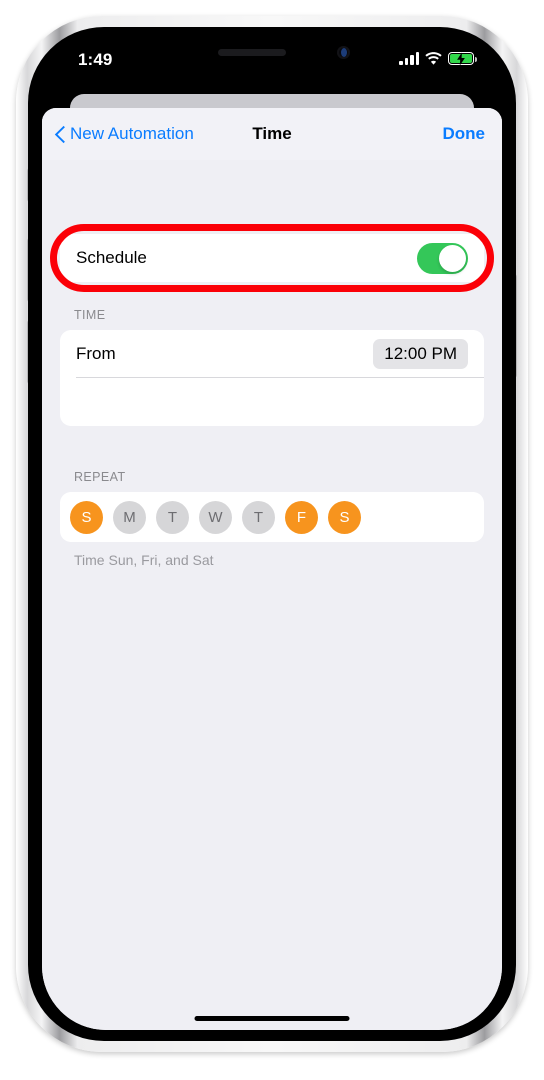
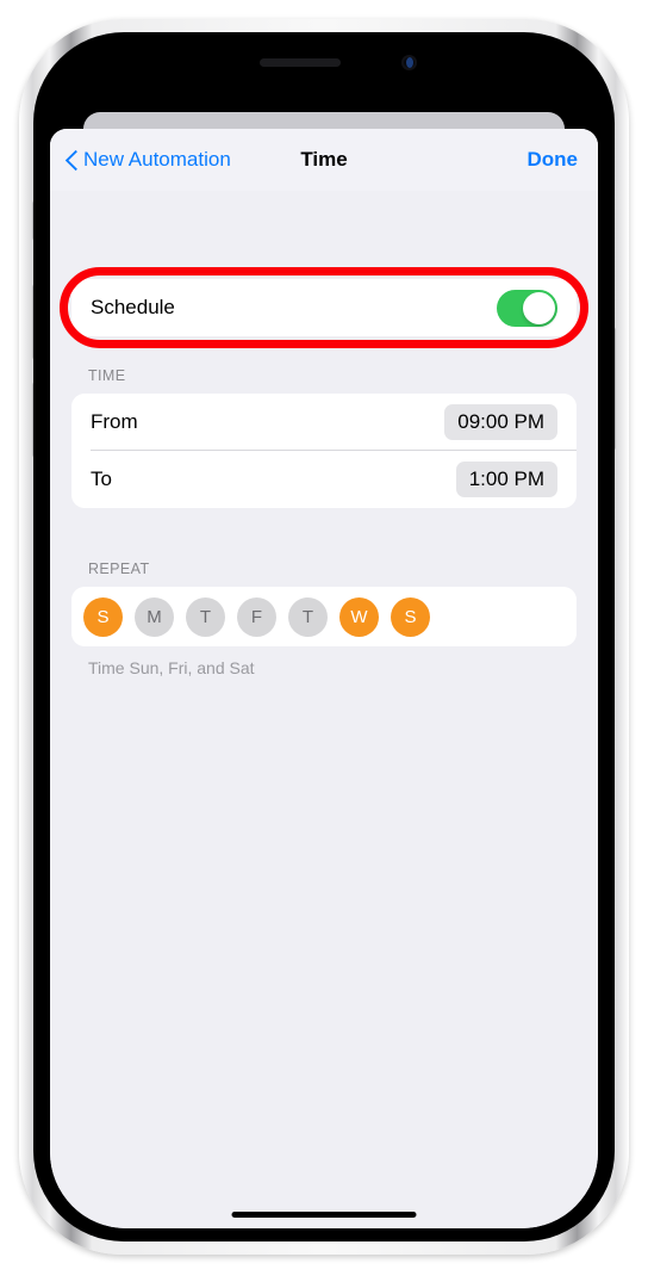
- 1:49
  New Automation
  Time
  Done
  Schedule
  TIME
  From
- 12:00 PM
+ 09:00 PM
+ To
+ 1:00 PM
  REPEAT
  S
  M
  T
- W
+ F
  T
- F
+ W
  S
  Time Sun, Fri, and Sat
